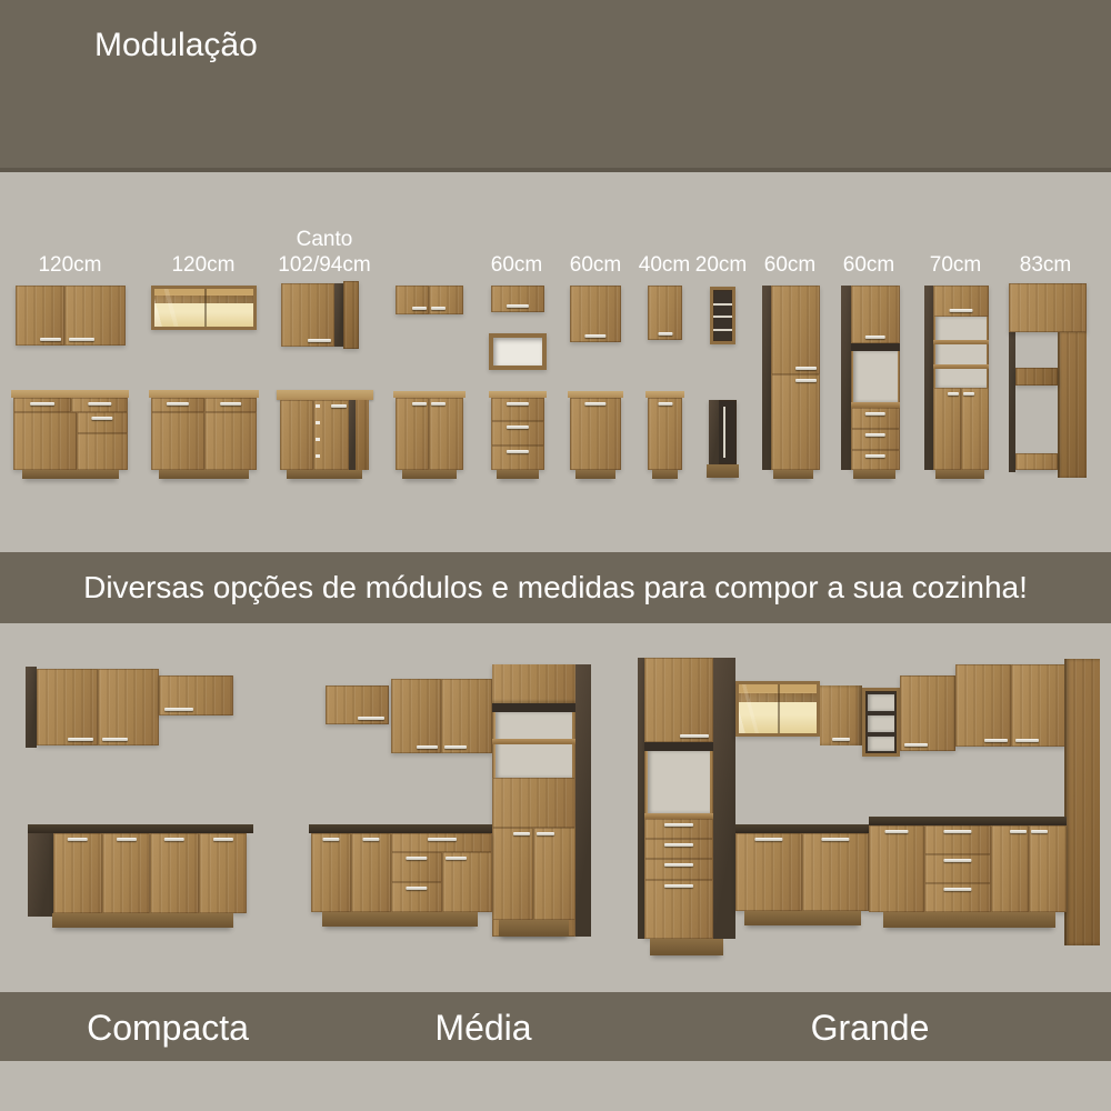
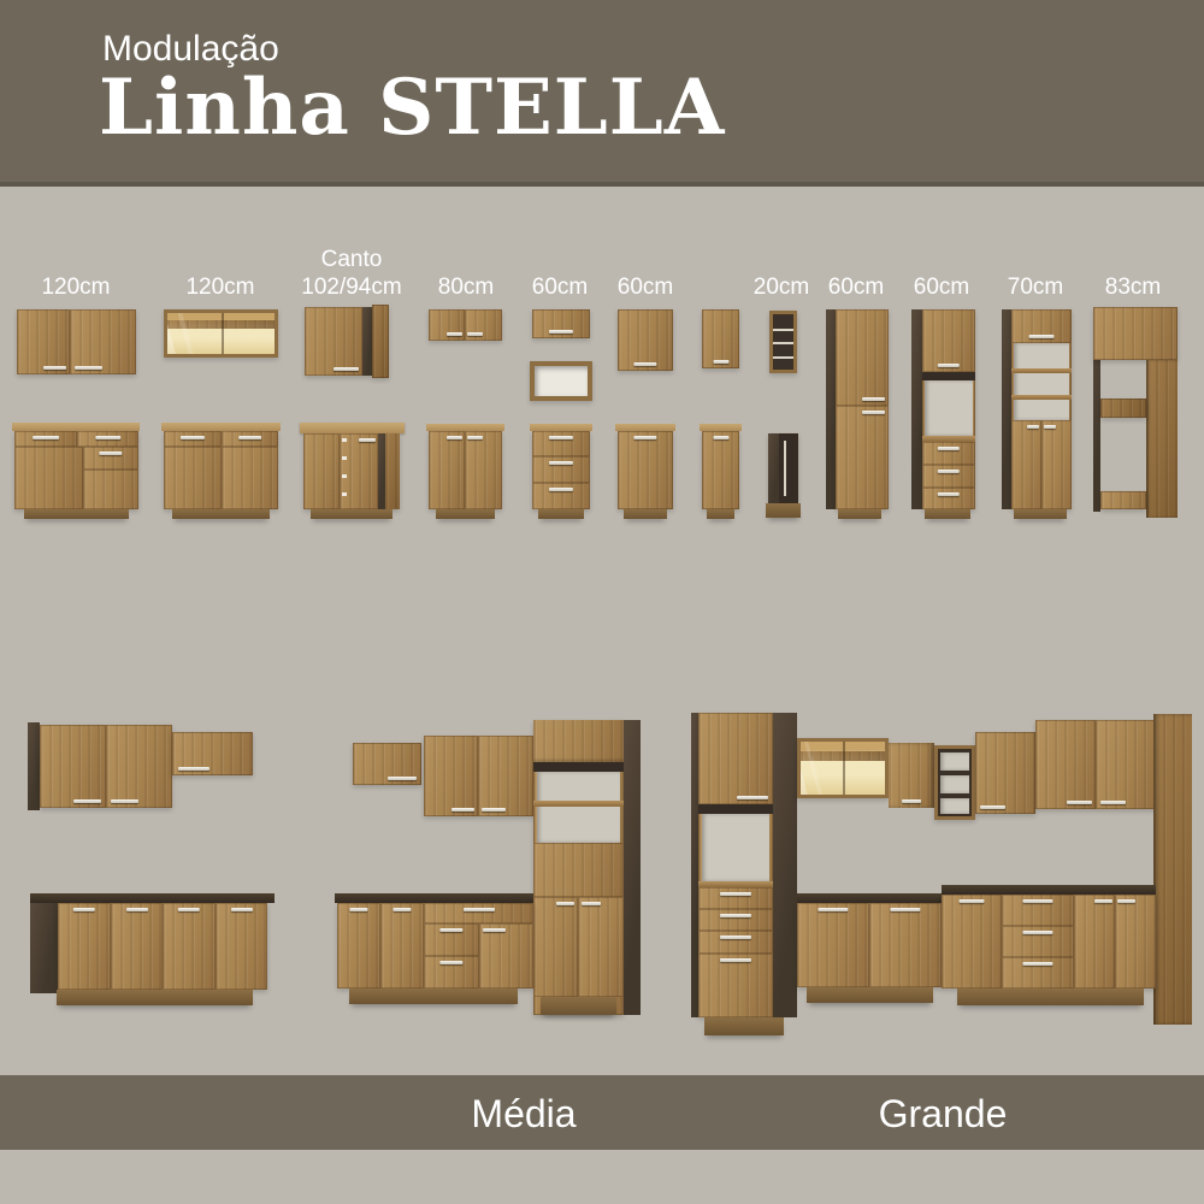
  Modulação
+ Linha STELLA
  120cm
  120cm
  Canto
  102/94cm
+ 80cm
  60cm
  60cm
- 40cm
  20cm
  60cm
  60cm
  70cm
  83cm
- Diversas opções de módulos e medidas para compor a sua cozinha!
- Compacta
  Média
  Grande
